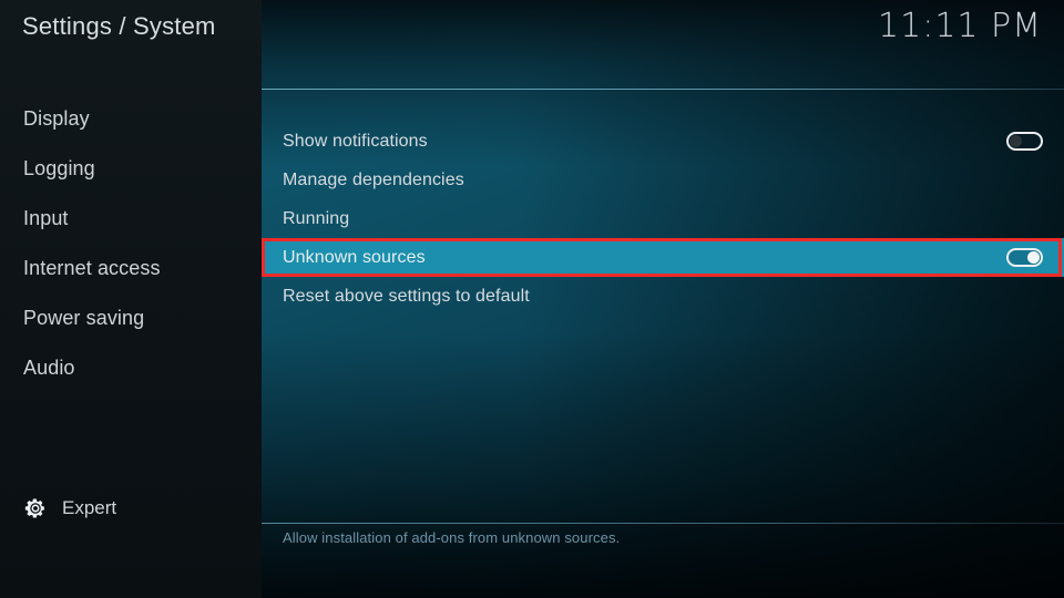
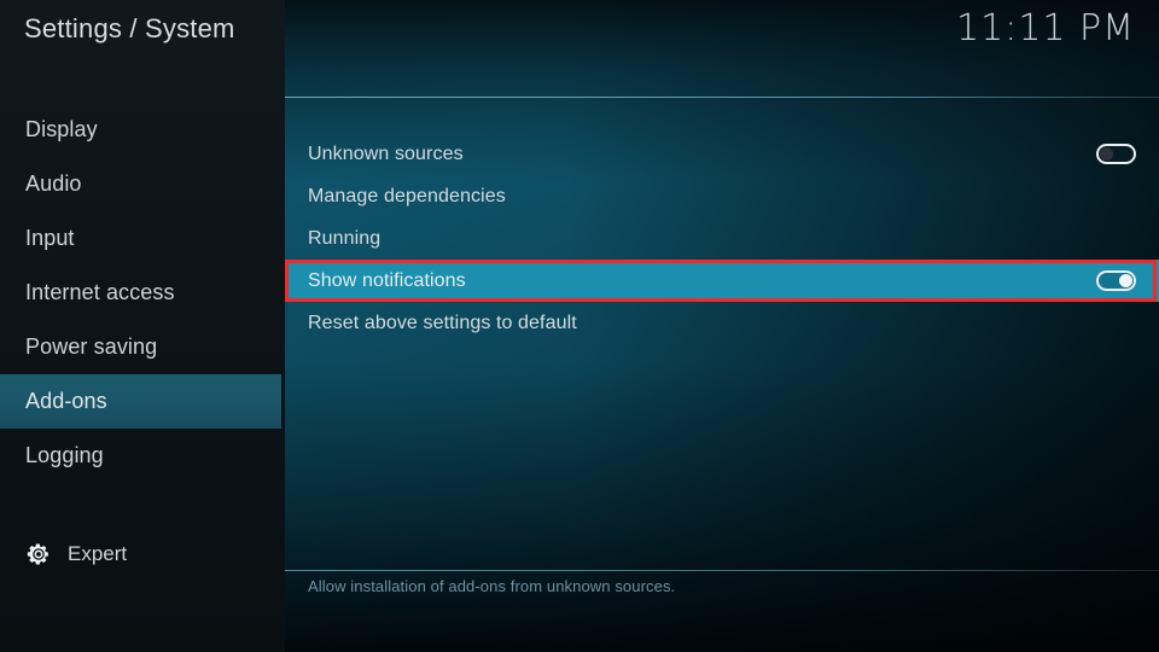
  11:11 PM
- Show notifications
+ Unknown sources
  Manage dependencies
  Running
- Unknown sources
+ Show notifications
  Reset above settings to default
  Allow installation of add-ons from unknown sources.
  Settings / System
  Display
- Logging
+ Audio
  Input
  Internet access
  Power saving
+ Add-ons
- Audio
+ Logging
  Expert
